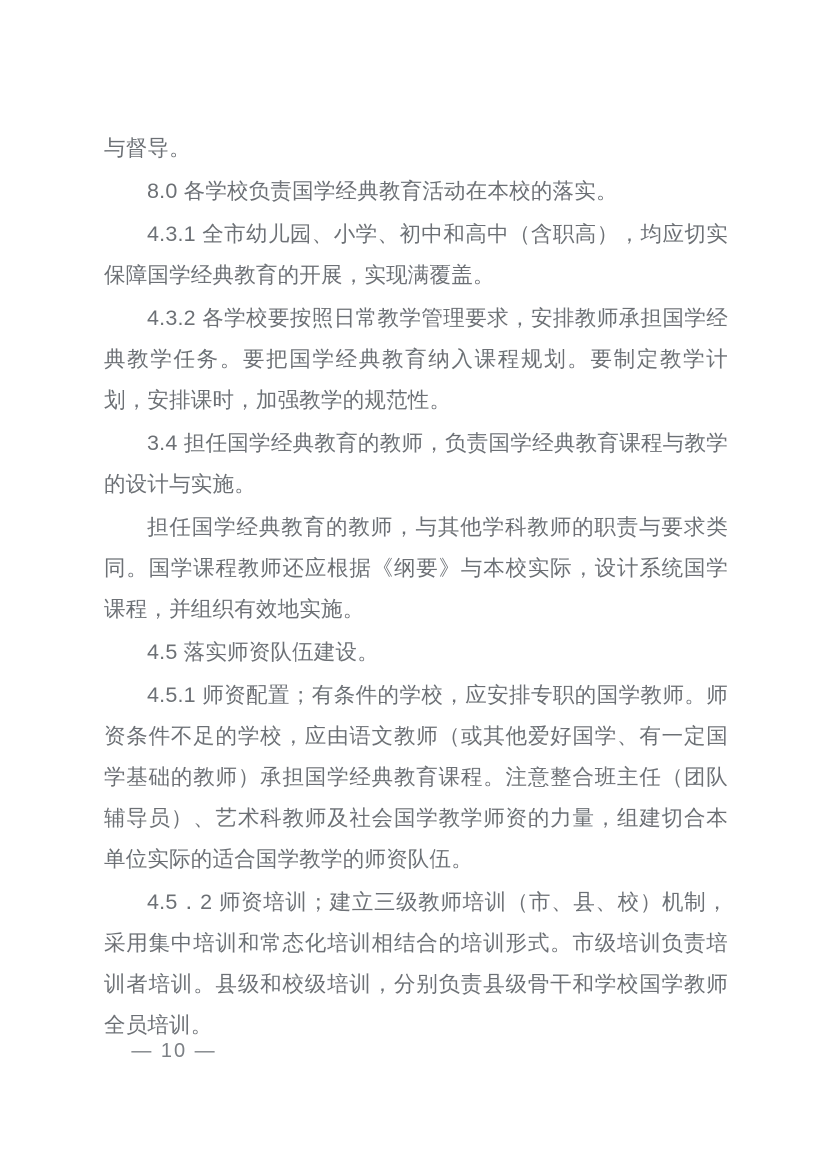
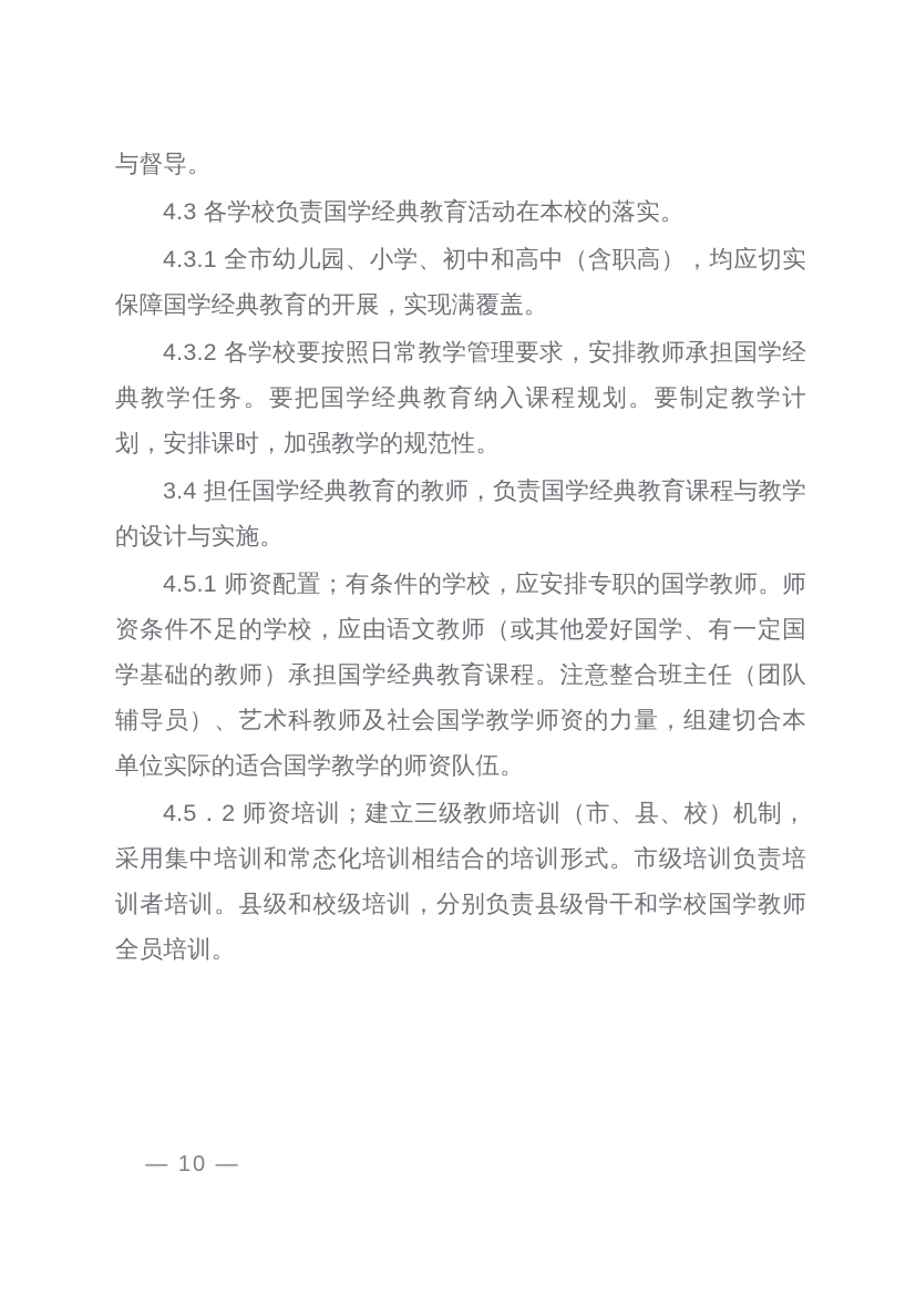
  与督导。
- 8.0 各学校负责国学经典教育活动在本校的落实。
+ 4.3 各学校负责国学经典教育活动在本校的落实。
  4.3.1 全市幼儿园、小学、初中和高中（含职高），均应切实保障国学经典教育的开展，实现满覆盖。
  4.3.2 各学校要按照日常教学管理要求，安排教师承担国学经典教学任务。要把国学经典教育纳入课程规划。要制定教学计划，安排课时，加强教学的规范性。
  3.4 担任国学经典教育的教师，负责国学经典教育课程与教学的设计与实施。
- 担任国学经典教育的教师，与其他学科教师的职责与要求类同。国学课程教师还应根据《纲要》与本校实际，设计系统国学课程，并组织有效地实施。
- 4.5 落实师资队伍建设。
  4.5.1 师资配置；有条件的学校，应安排专职的国学教师。师资条件不足的学校，应由语文教师（或其他爱好国学、有一定国学基础的教师）承担国学经典教育课程。注意整合班主任（团队辅导员）、艺术科教师及社会国学教学师资的力量，组建切合本单位实际的适合国学教学的师资队伍。
  4.5．2 师资培训；建立三级教师培训（市、县、校）机制，采用集中培训和常态化培训相结合的培训形式。市级培训负责培训者培训。县级和校级培训，分别负责县级骨干和学校国学教师全员培训。
  — 10 —
